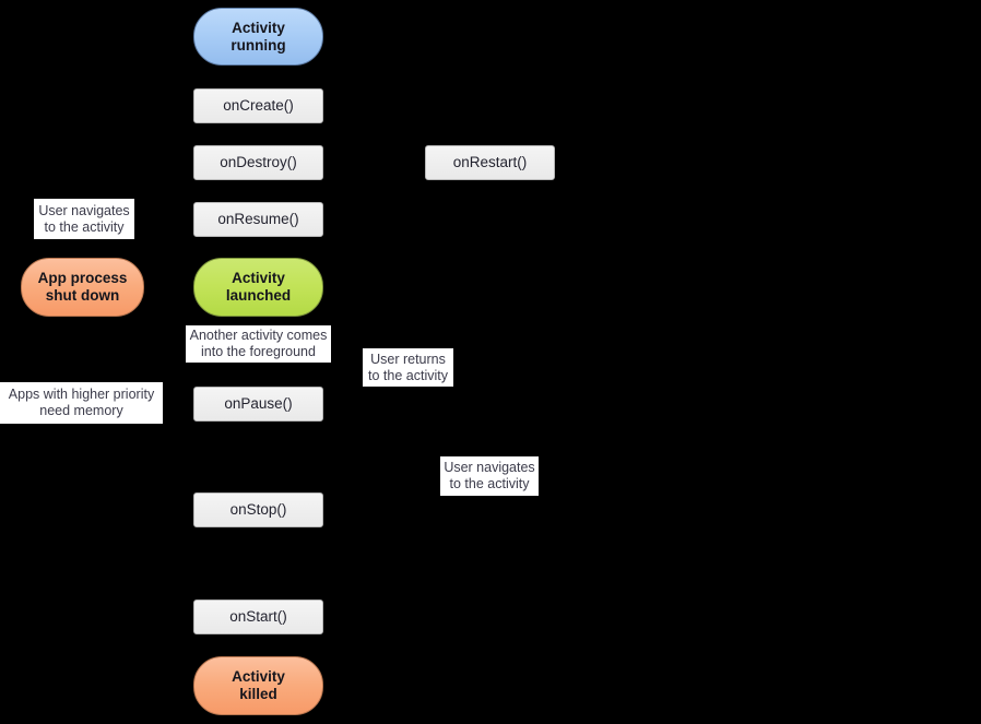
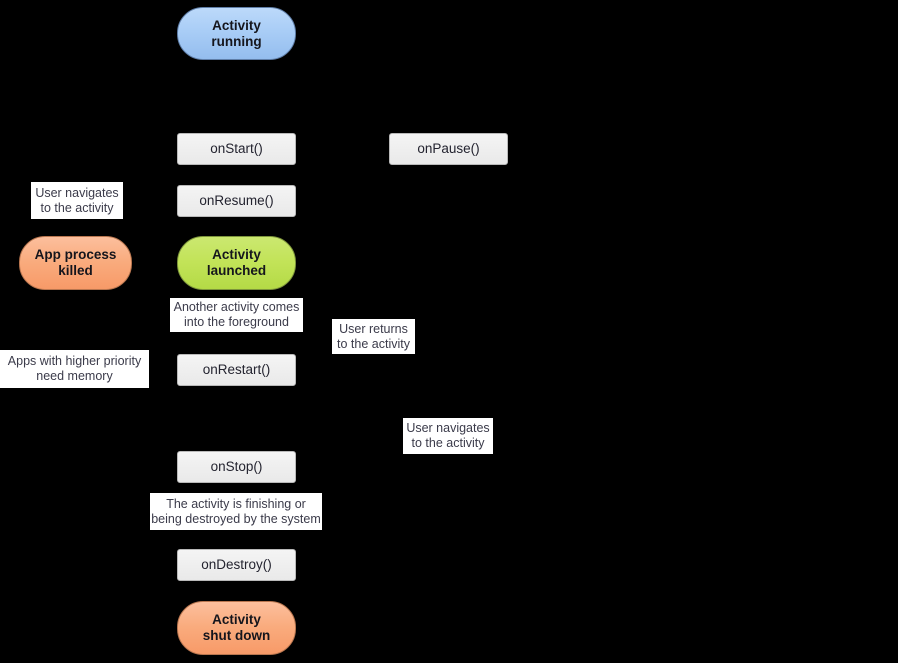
  Activity
  running
  App process
- shut down
+ killed
  Activity
  launched
  Activity
- killed
+ shut down
- onCreate()
- onDestroy()
+ onStart()
- onRestart()
+ onPause()
  onResume()
- onPause()
+ onRestart()
  onStop()
- onStart()
+ onDestroy()
  User navigates
  to the activity
  Apps with higher priority
  need memory
  Another activity comes
  into the foreground
  User returns
  to the activity
  User navigates
  to the activity
+ The activity is finishing or
+ being destroyed by the system
